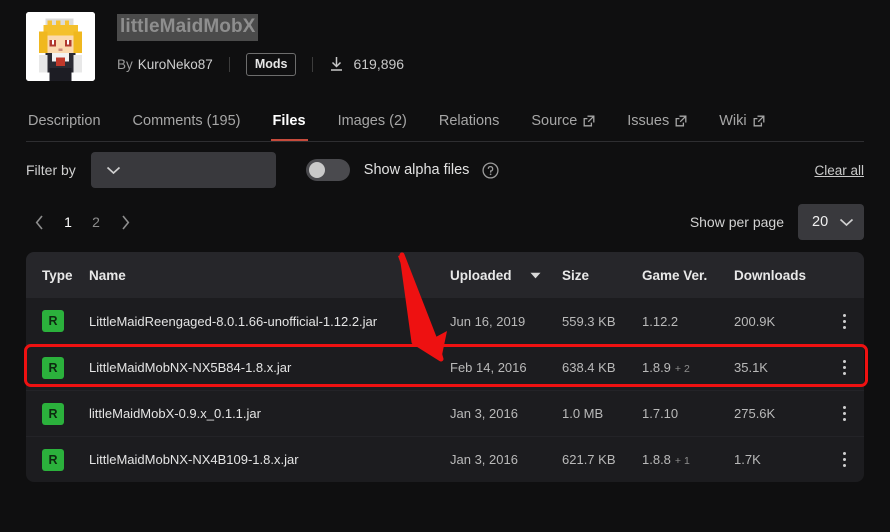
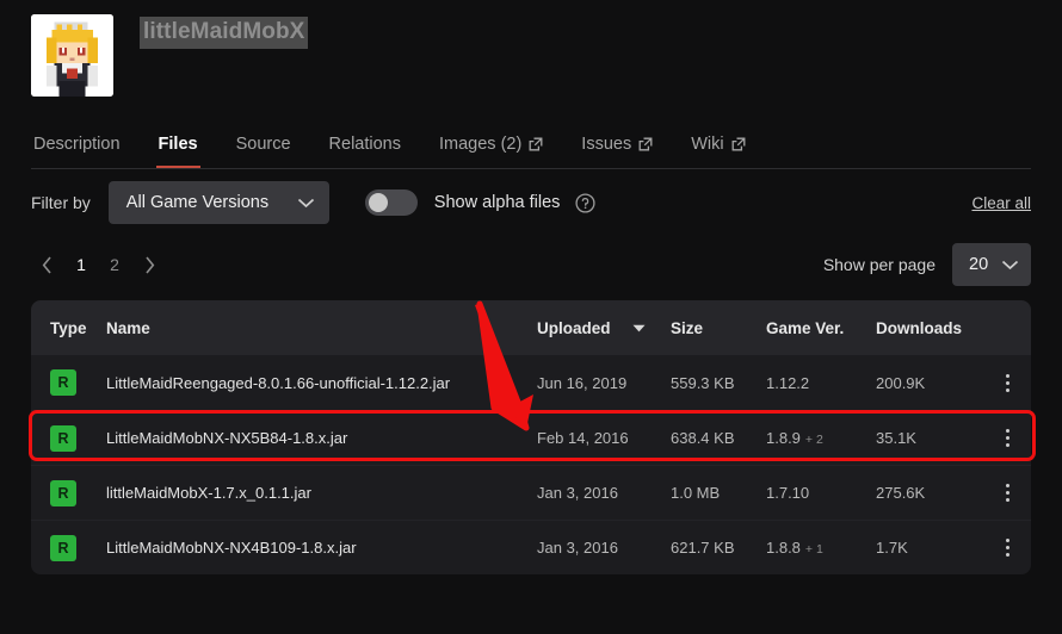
  littleMaidMobX
- By
- KuroNeko87
- Mods
- 619,896
  Description
- Comments (195)
  Files
- Images (2)
+ Source
  Relations
- Source
+ Images (2)
  Issues
  Wiki
  Filter by
+ All Game Versions
  Show alpha files
  Clear all
  1
  2
  Show per page
  20
  Type
  Name
  Uploaded
  Size
  Game Ver.
  Downloads
  R
  LittleMaidReengaged-8.0.1.66-unofficial-1.12.2.jar
  Jun 16, 2019
  559.3 KB
  1.12.2
  200.9K
  R
  LittleMaidMobNX-NX5B84-1.8.x.jar
  Feb 14, 2016
  638.4 KB
  1.8.9 + 2
  35.1K
  R
- littleMaidMobX-0.9.x_0.1.1.jar
+ littleMaidMobX-1.7.x_0.1.1.jar
  Jan 3, 2016
  1.0 MB
  1.7.10
  275.6K
  R
  LittleMaidMobNX-NX4B109-1.8.x.jar
  Jan 3, 2016
  621.7 KB
  1.8.8 + 1
  1.7K
